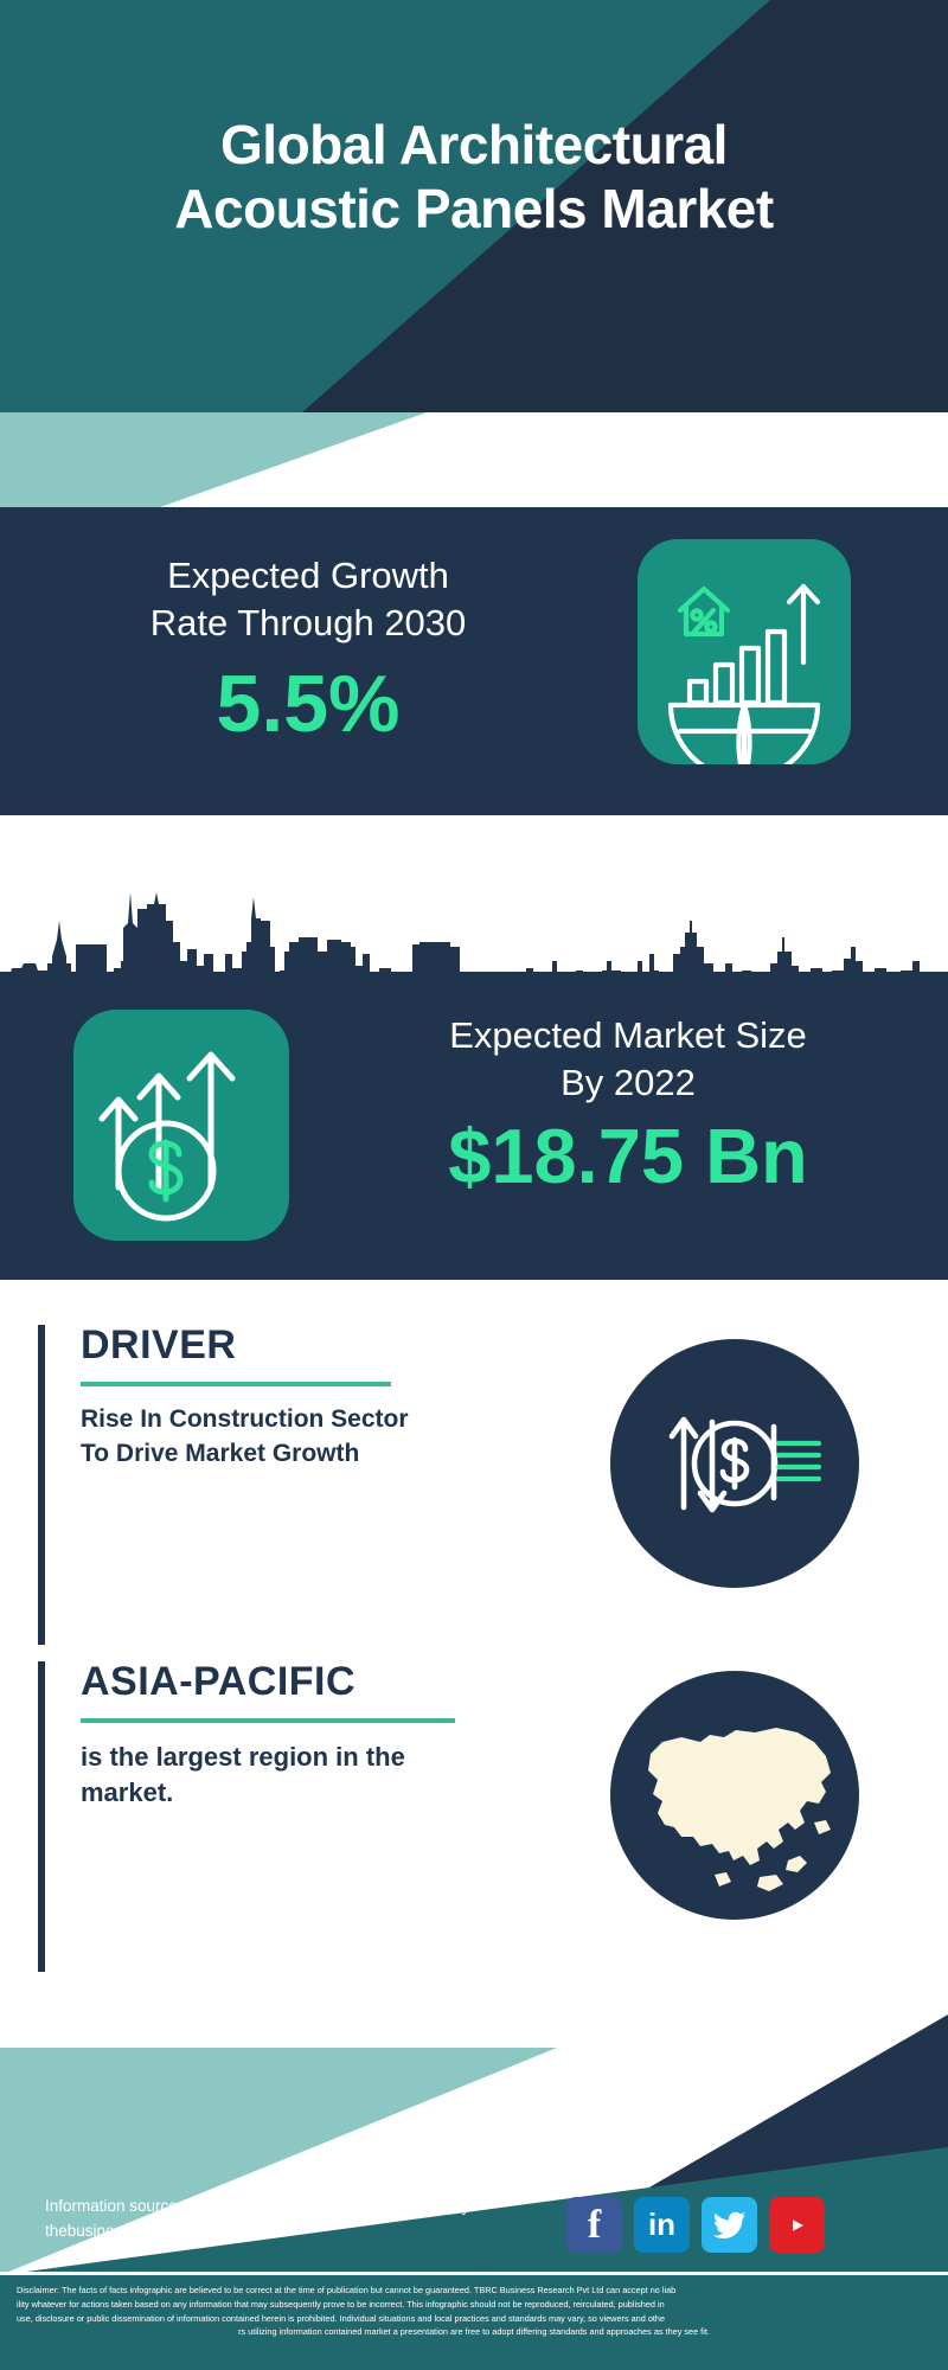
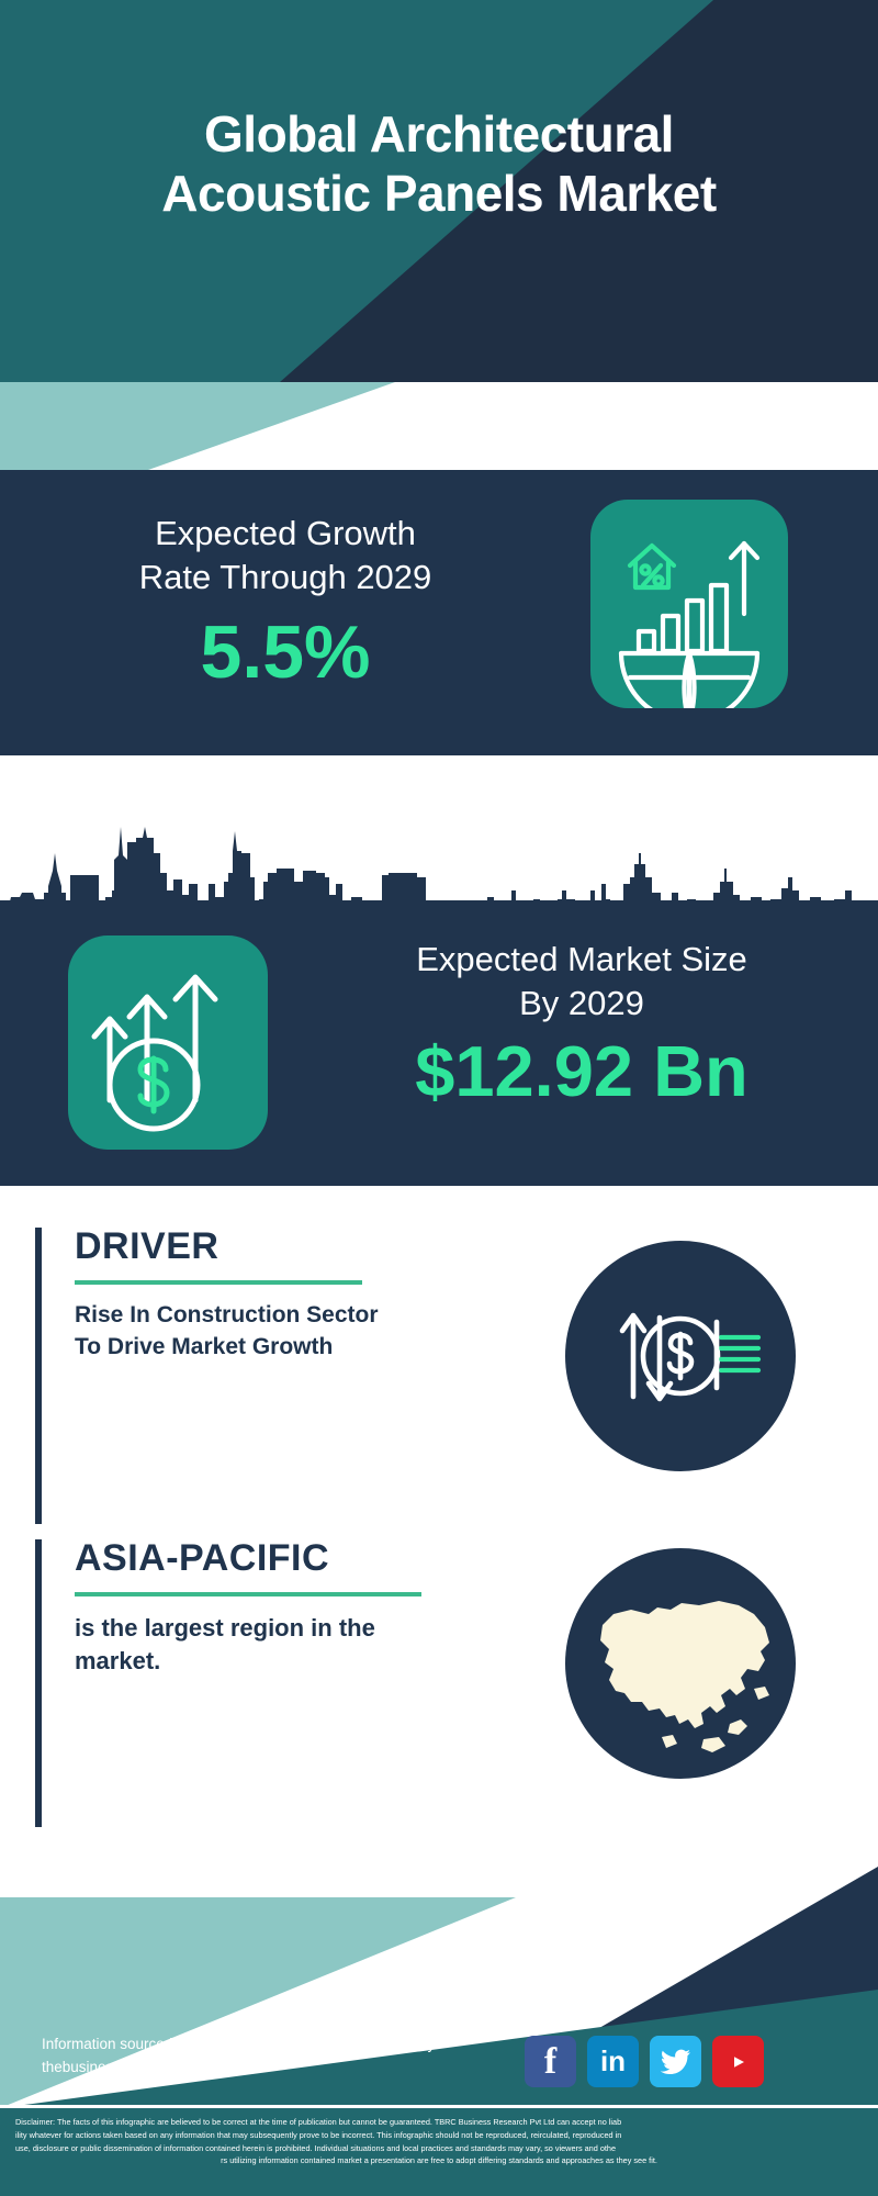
  Global Architectural
  Acoustic Panels Market
  Expected Growth
- Rate Through 2030
+ Rate Through 2029
  5.5%
  Expected Market Size
- By 2022
+ By 2029
- $18.75 Bn
+ $12.92 Bn
  DRIVER
  Rise In Construction Sector
  To Drive Market Growth
  ASIA-PACIFIC
  is the largest region in the
  market.
  Information sourced from The Business Research Company
  thebusinessresearchcompany.com
  f
  in
- Disclaimer: The facts of facts infographic are believed to be correct at the time of publication but cannot be guaranteed. TBRC Business Research Pvt Ltd can accept no liab
+ Disclaimer: The facts of this infographic are believed to be correct at the time of publication but cannot be guaranteed. TBRC Business Research Pvt Ltd can accept no liab
- ility whatever for actions taken based on any information that may subsequently prove to be incorrect. This infographic should not be reproduced, reirculated, published in
+ ility whatever for actions taken based on any information that may subsequently prove to be incorrect. This infographic should not be reproduced, reirculated, reproduced in
  use, disclosure or public dissemination of information contained herein is prohibited. Individual situations and local practices and standards may vary, so viewers and othe
  rs utilizing information contained market a presentation are free to adopt differing standards and approaches as they see fit.
